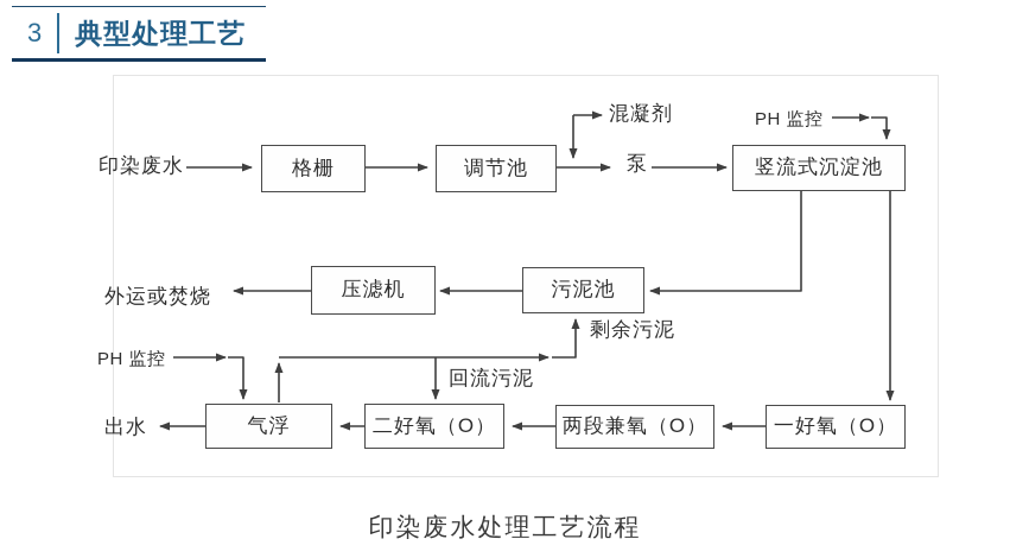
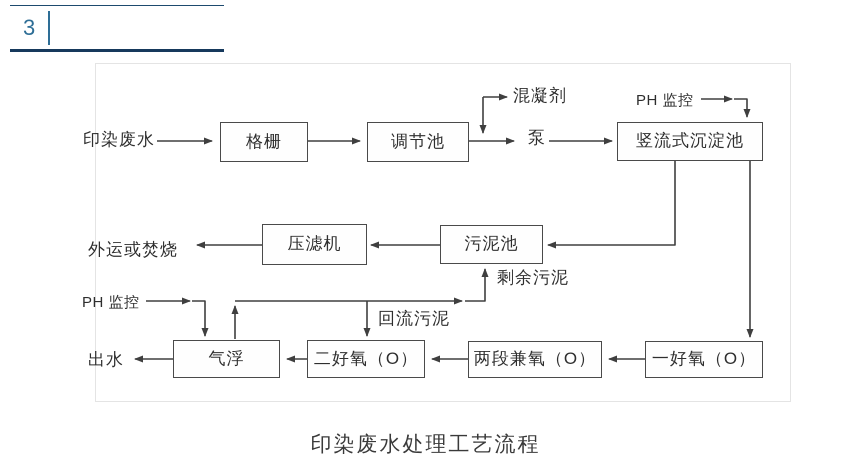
  3
- 典型处理工艺
  格栅
  调节池
  竖流式沉淀池
  压滤机
  污泥池
  气浮
  二好氧（O）
  两段兼氧（O）
  一好氧（O）
  印染废水
  混凝剂
  泵
  PH 监控
  外运或焚烧
  剩余污泥
  PH 监控
  回流污泥
  出水
  印染废水处理工艺流程
